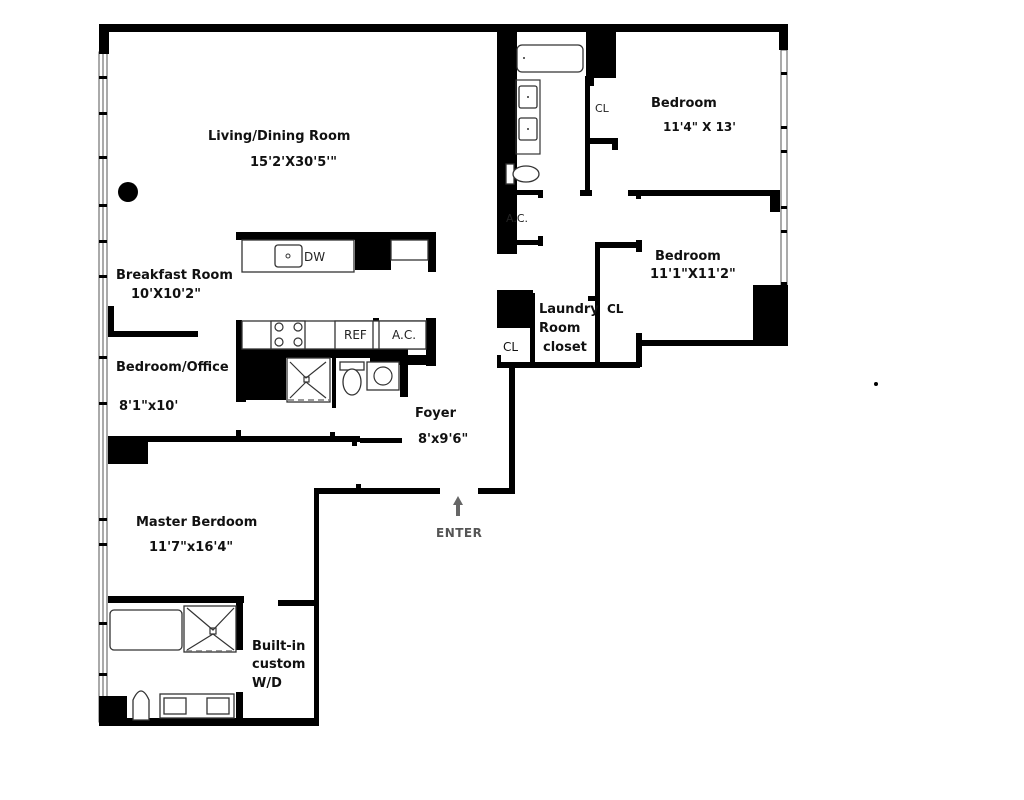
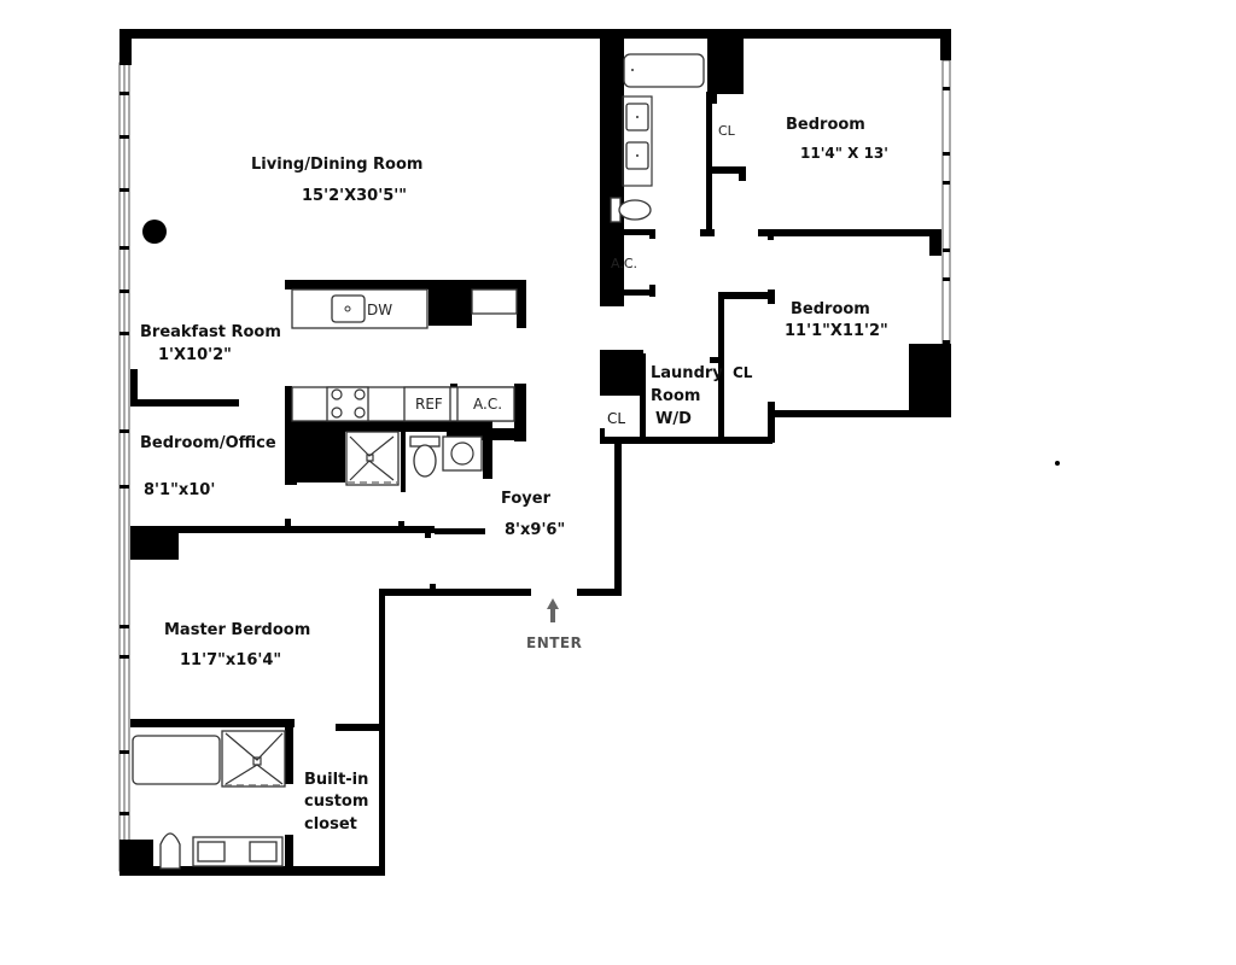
  Living/Dining Room
  15'2'X30'5'"
  Bedroom
  11'4" X 13'
  Bedroom
  11'1"X11'2"
  Breakfast Room
- 10'X10'2"
+ 1'X10'2"
  Bedroom/Office
  8'1"x10'
  Foyer
  8'x9'6"
  Master Berdoom
  11'7"x16'4"
  Laundry
  Room
- closet
+ W/D
  Built-in
  custom
- W/D
+ closet
  DW
  REF
  A.C.
  A.C.
  CL
  CL
  CL
  ENTER
